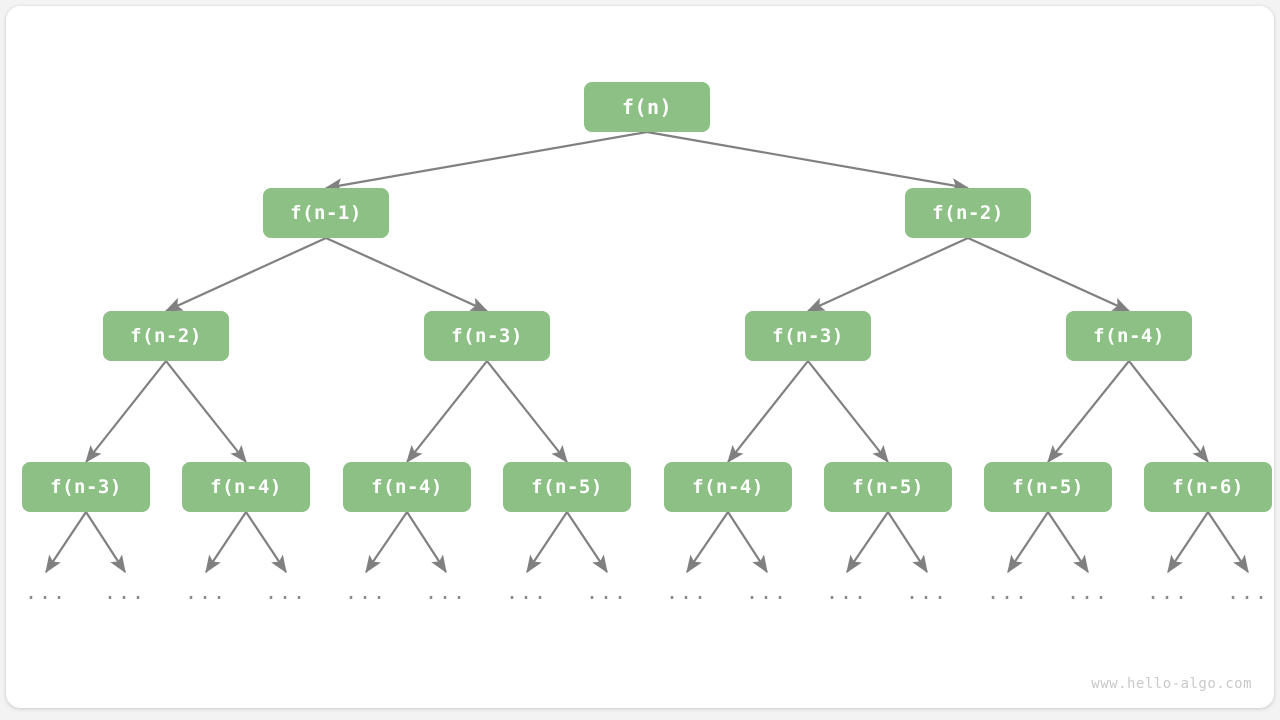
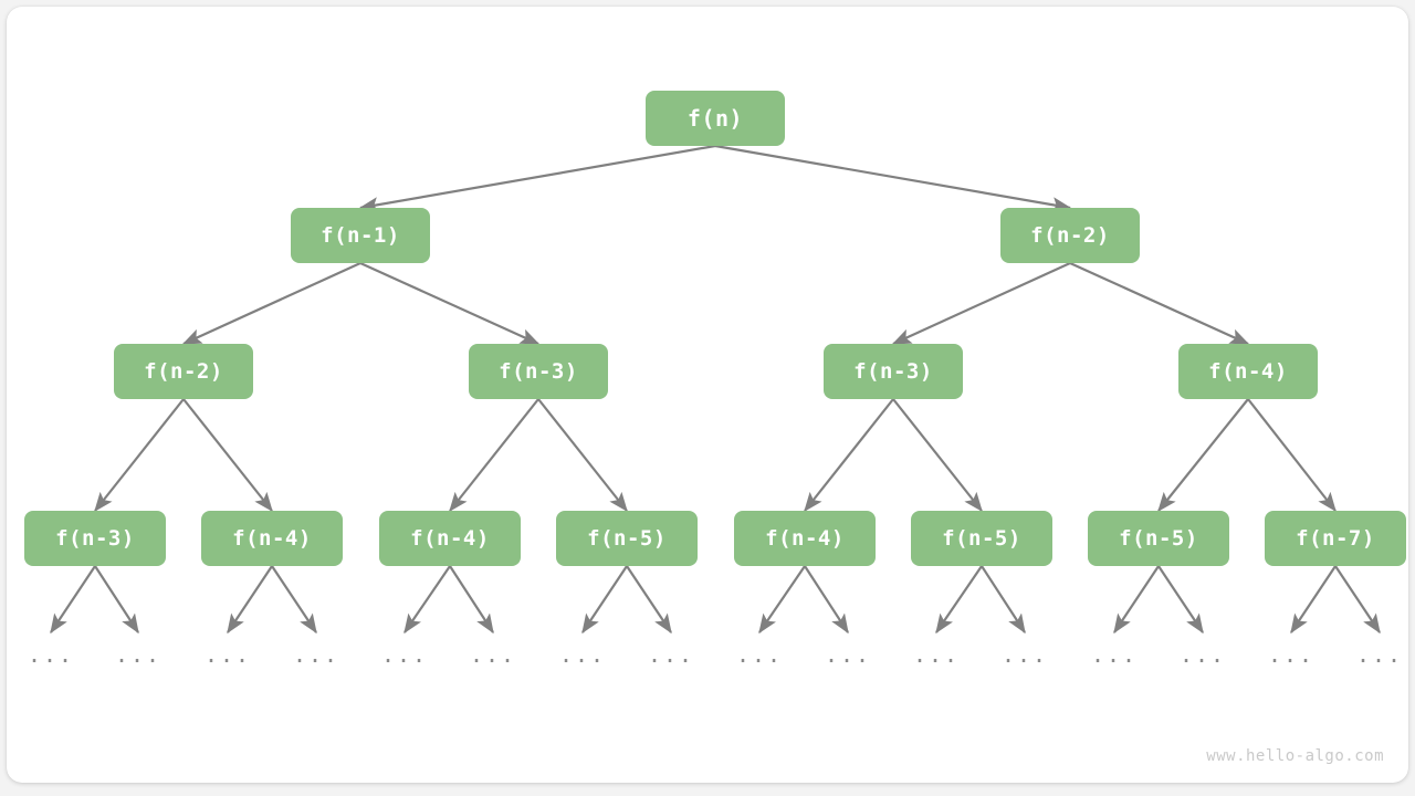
  f(n)
  f(n-1)
  f(n-2)
  f(n-2)
  f(n-3)
  f(n-3)
  f(n-4)
  f(n-3)
  f(n-4)
  f(n-4)
  f(n-5)
  f(n-4)
  f(n-5)
  f(n-5)
- f(n-6)
+ f(n-7)
  ...
  ...
  ...
  ...
  ...
  ...
  ...
  ...
  ...
  ...
  ...
  ...
  ...
  ...
  ...
  ...
  www.hello-algo.com
